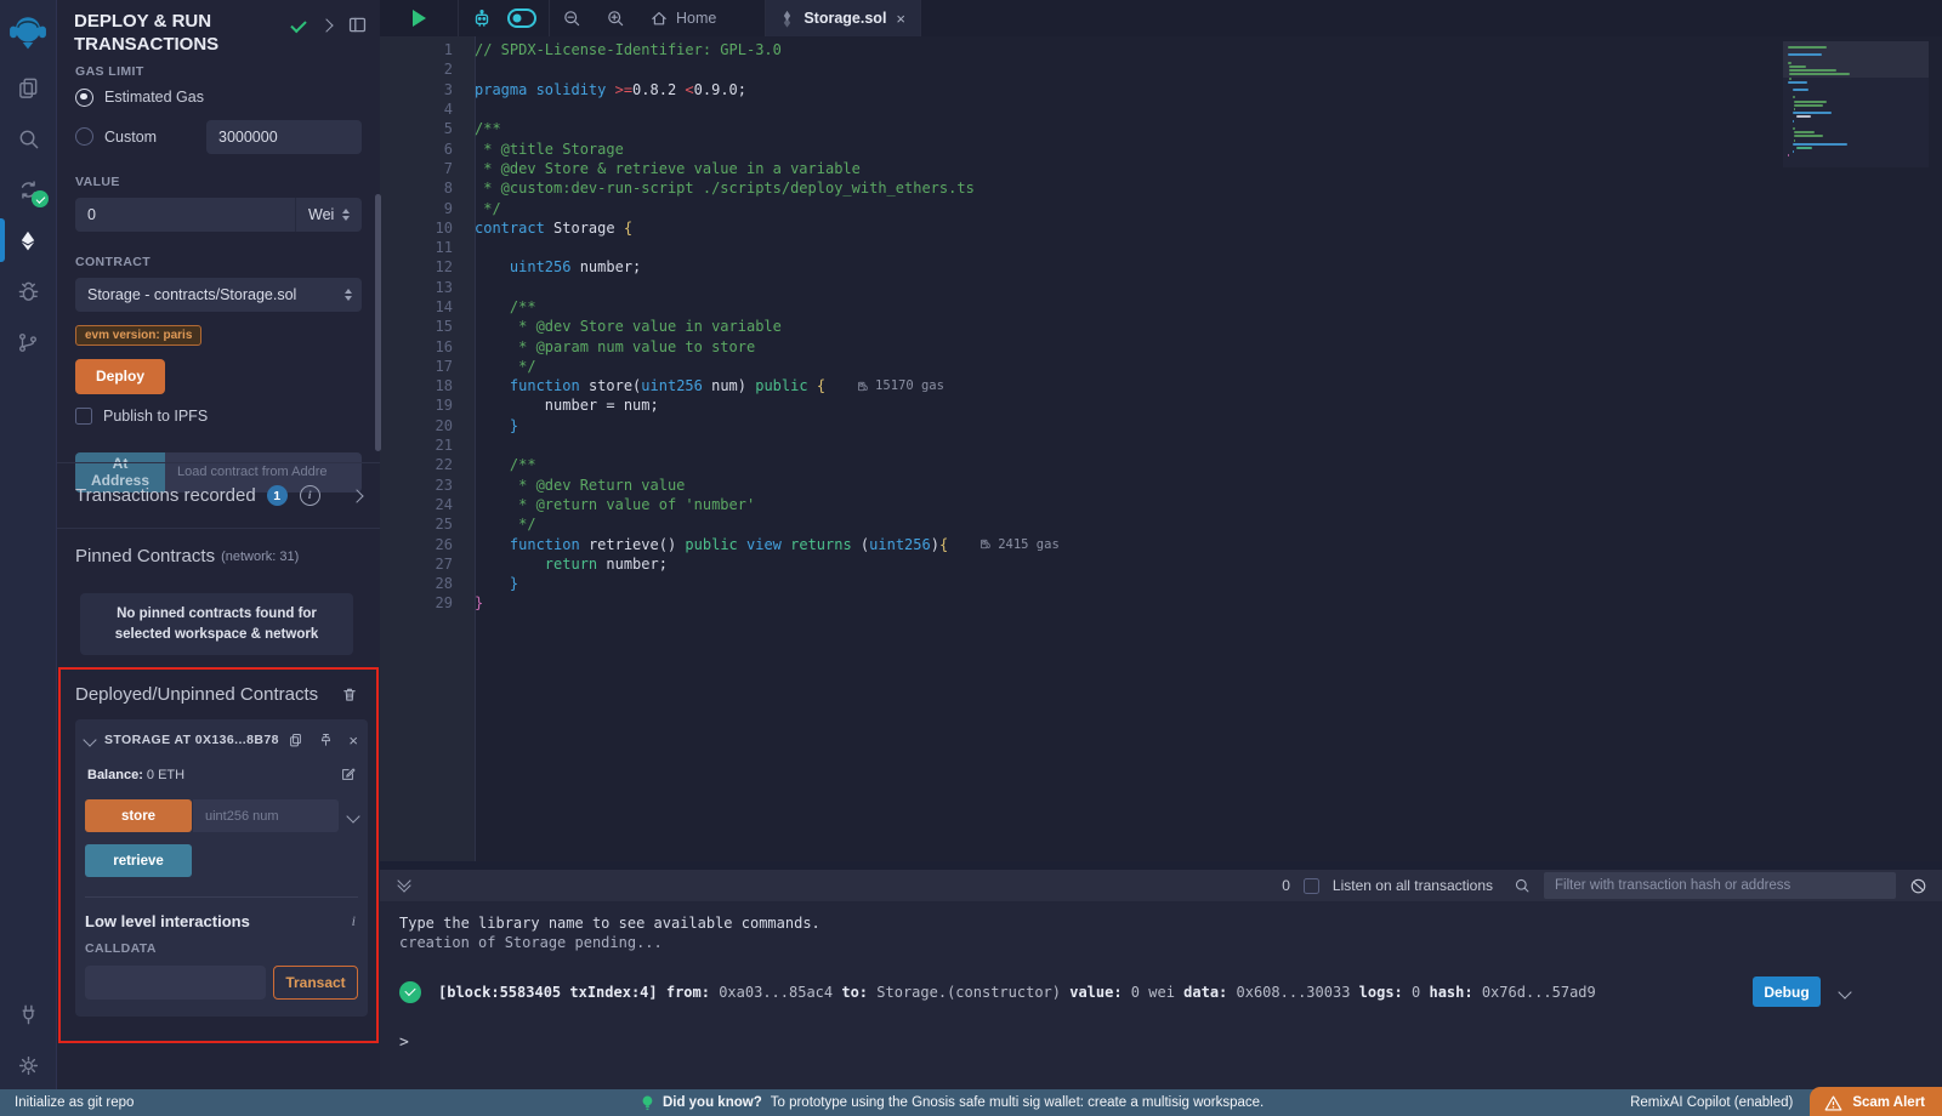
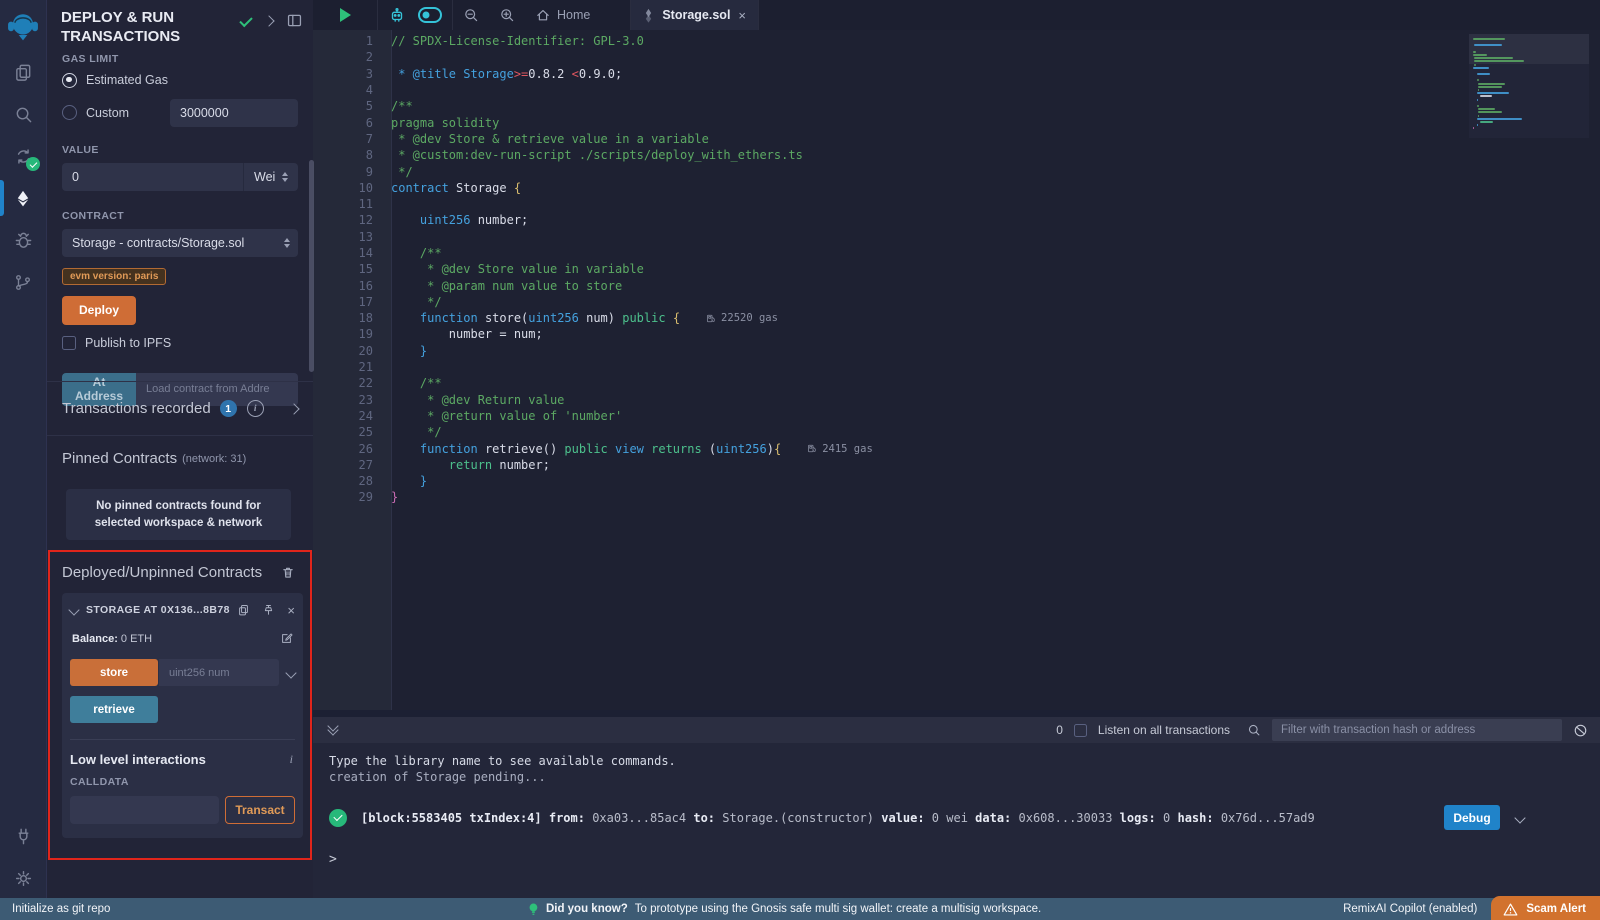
  DEPLOY & RUN TRANSACTIONS
  GAS LIMIT
  Estimated Gas
  Custom
  3000000
  VALUE
  0
  Wei
  CONTRACT
  Storage - contracts/Storage.sol
  evm version: paris
  Deploy
  Publish to IPFS
  At Address
  Load contract from Addre
  Transactions recorded
  1
  i
  Pinned Contracts
  (network: 31)
  No pinned contracts found for
  selected workspace & network
  Deployed/Unpinned Contracts
  STORAGE AT 0X136...8B78
  ×
  Balance: 0 ETH
  store
  uint256 num
  retrieve
  Low level interactions
  i
  CALLDATA
  Transact
  Home
  Storage.sol
  ×
  1
  // SPDX-License-Identifier: GPL-3.0
  2
  3
- pragma solidity
+ * @title Storage
  >=
  0.8.2
  <
  0.9.0;
  4
  5
  /**
  6
- * @title Storage
+ pragma solidity
  7
  * @dev Store & retrieve value in a variable
  8
  * @custom:dev-run-script ./scripts/deploy_with_ethers.ts
  9
  */
  10
  contract
  Storage
  {
  11
  12
  uint256
  number;
  13
  14
  /**
  15
  * @dev Store value in variable
  16
  * @param num value to store
  17
  */
  18
  function
  store(
  uint256
  num)
  public
  {
- 15170 gas
+ 22520 gas
  19
  number = num;
  20
  }
  21
  22
  /**
  23
  * @dev Return value
  24
  * @return value of 'number'
  25
  */
  26
  function
  retrieve()
  public
  view
  returns
  (
  uint256
  )
  {
  2415 gas
  27
  return
  number;
  28
  }
  29
  }
  0
  Listen on all transactions
  Filter with transaction hash or address
  Type the library name to see available commands.
  creation of Storage pending...
  [block:5583405 txIndex:4] from: 0xa03...85ac4 to: Storage.(constructor) value: 0 wei data: 0x608...30033 logs: 0 hash: 0x76d...57ad9
  Debug
  >
  Initialize as git repo
  Did you know?
  To prototype using the Gnosis safe multi sig wallet: create a multisig workspace.
  RemixAI Copilot (enabled)
  Scam Alert
